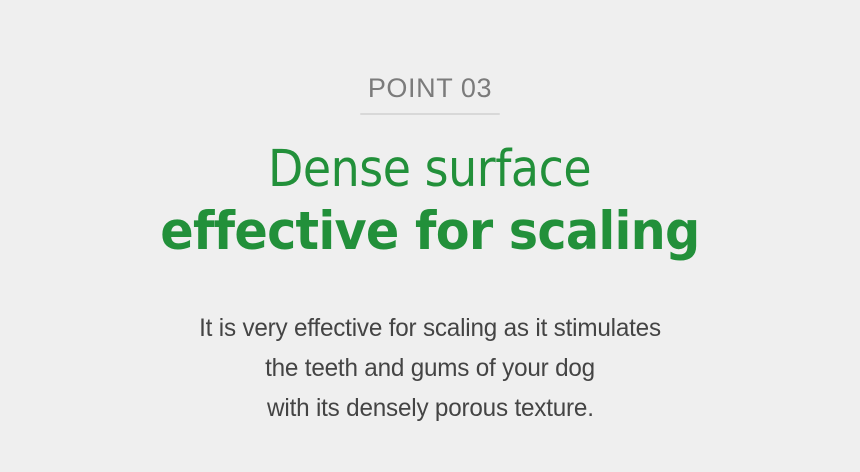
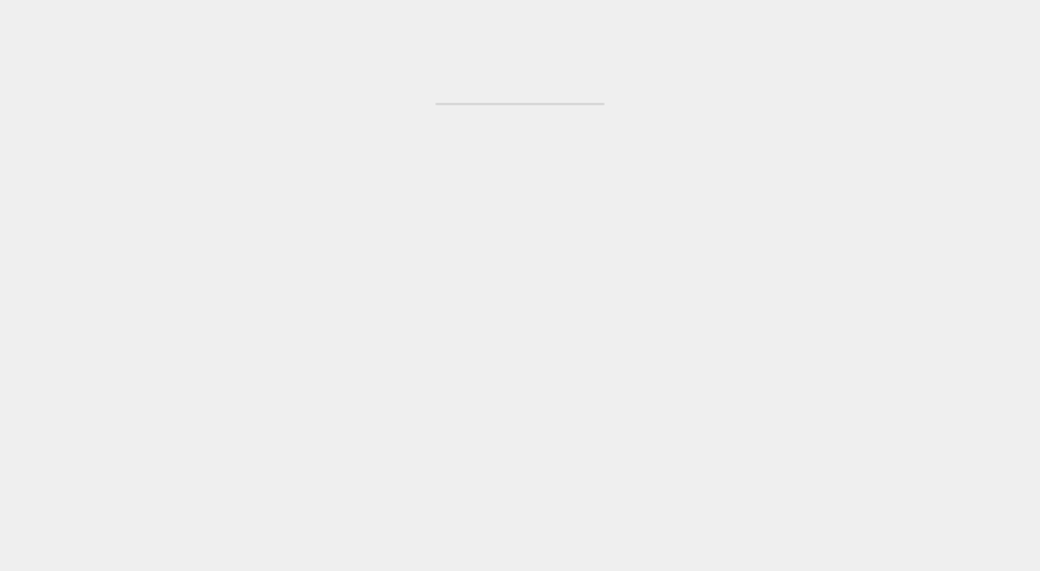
- POINT 03
- Dense surface
- effective for scaling
- It is very effective for scaling as it stimulates
- the teeth and gums of your dog
- with its densely porous texture.
